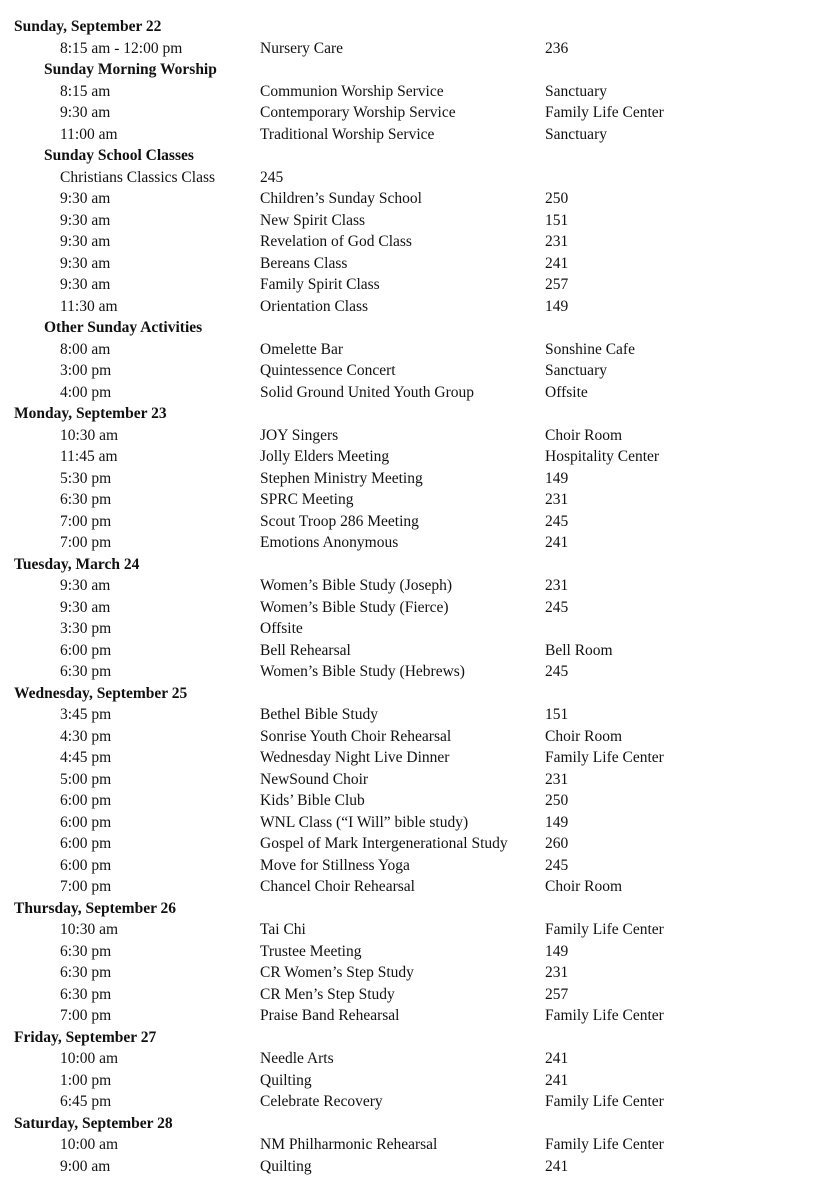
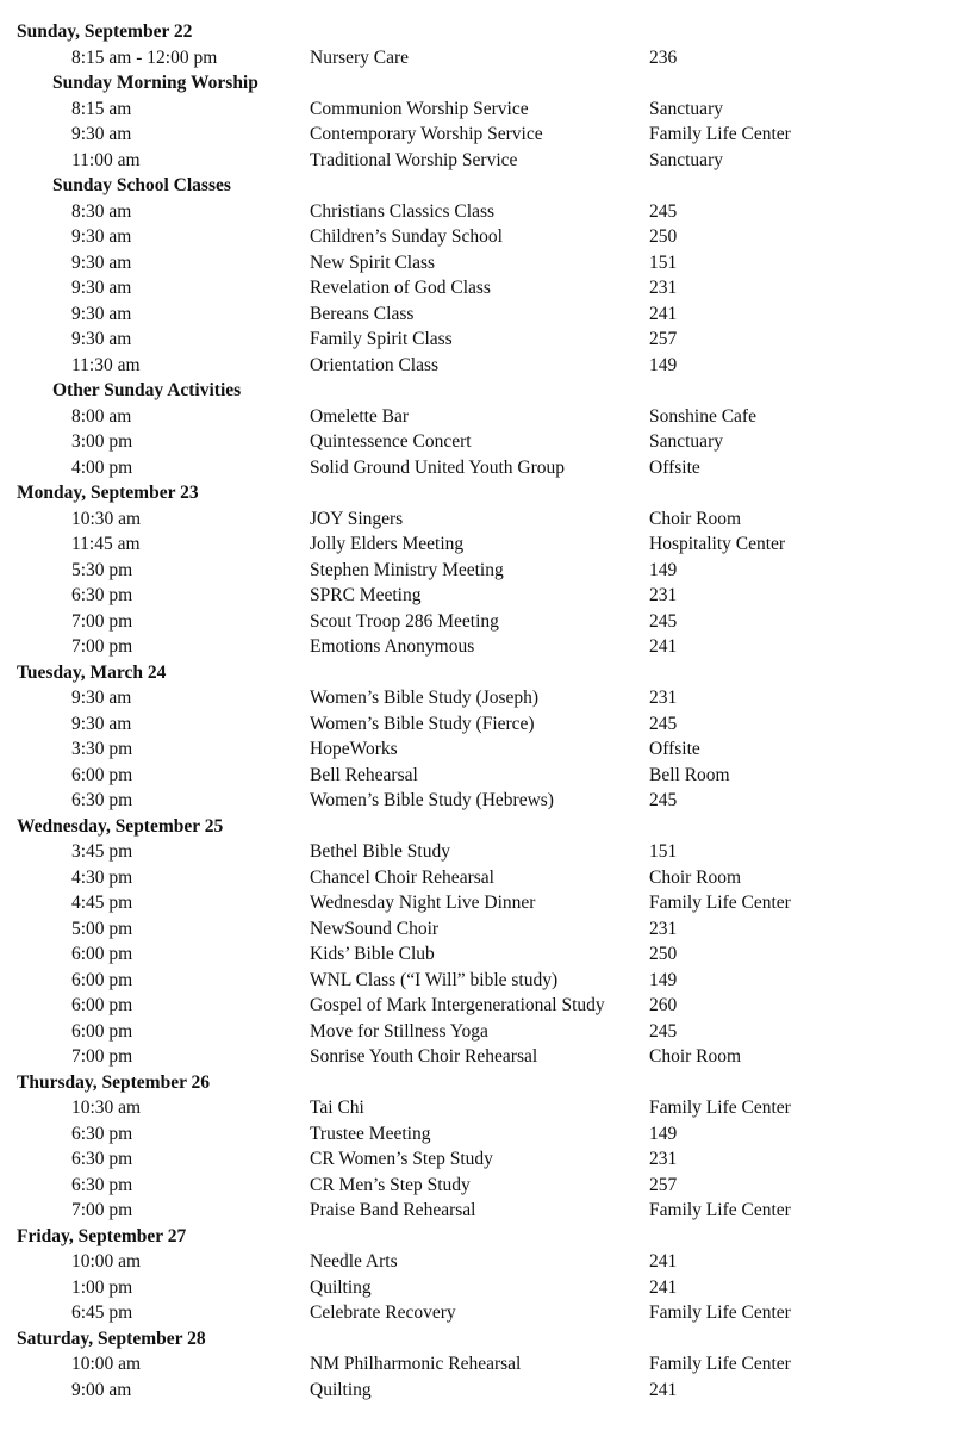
  Sunday, September 22
  8:15 am - 12:00 pm
  Nursery Care
  236
  Sunday Morning Worship
  8:15 am
  Communion Worship Service
  Sanctuary
  9:30 am
  Contemporary Worship Service
  Family Life Center
  11:00 am
  Traditional Worship Service
  Sanctuary
  Sunday School Classes
+ 8:30 am
  Christians Classics Class
  245
  9:30 am
  Children’s Sunday School
  250
  9:30 am
  New Spirit Class
  151
  9:30 am
  Revelation of God Class
  231
  9:30 am
  Bereans Class
  241
  9:30 am
  Family Spirit Class
  257
  11:30 am
  Orientation Class
  149
  Other Sunday Activities
  8:00 am
  Omelette Bar
  Sonshine Cafe
  3:00 pm
  Quintessence Concert
  Sanctuary
  4:00 pm
  Solid Ground United Youth Group
  Offsite
  Monday, September 23
  10:30 am
  JOY Singers
  Choir Room
  11:45 am
  Jolly Elders Meeting
  Hospitality Center
  5:30 pm
  Stephen Ministry Meeting
  149
  6:30 pm
  SPRC Meeting
  231
  7:00 pm
  Scout Troop 286 Meeting
  245
  7:00 pm
  Emotions Anonymous
  241
  Tuesday, March 24
  9:30 am
  Women’s Bible Study (Joseph)
  231
  9:30 am
  Women’s Bible Study (Fierce)
  245
  3:30 pm
+ HopeWorks
  Offsite
  6:00 pm
  Bell Rehearsal
  Bell Room
  6:30 pm
  Women’s Bible Study (Hebrews)
  245
  Wednesday, September 25
  3:45 pm
  Bethel Bible Study
  151
  4:30 pm
- Sonrise Youth Choir Rehearsal
+ Chancel Choir Rehearsal
  Choir Room
  4:45 pm
  Wednesday Night Live Dinner
  Family Life Center
  5:00 pm
  NewSound Choir
  231
  6:00 pm
  Kids’ Bible Club
  250
  6:00 pm
  WNL Class (“I Will” bible study)
  149
  6:00 pm
  Gospel of Mark Intergenerational Study
  260
  6:00 pm
  Move for Stillness Yoga
  245
  7:00 pm
- Chancel Choir Rehearsal
+ Sonrise Youth Choir Rehearsal
  Choir Room
  Thursday, September 26
  10:30 am
  Tai Chi
  Family Life Center
  6:30 pm
  Trustee Meeting
  149
  6:30 pm
  CR Women’s Step Study
  231
  6:30 pm
  CR Men’s Step Study
  257
  7:00 pm
  Praise Band Rehearsal
  Family Life Center
  Friday, September 27
  10:00 am
  Needle Arts
  241
  1:00 pm
  Quilting
  241
  6:45 pm
  Celebrate Recovery
  Family Life Center
  Saturday, September 28
  10:00 am
  NM Philharmonic Rehearsal
  Family Life Center
  9:00 am
  Quilting
  241
